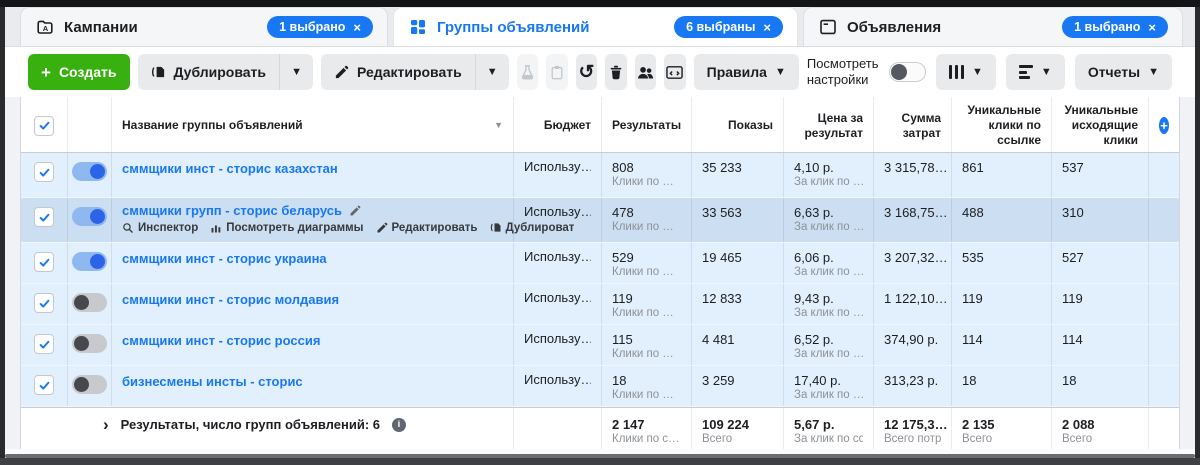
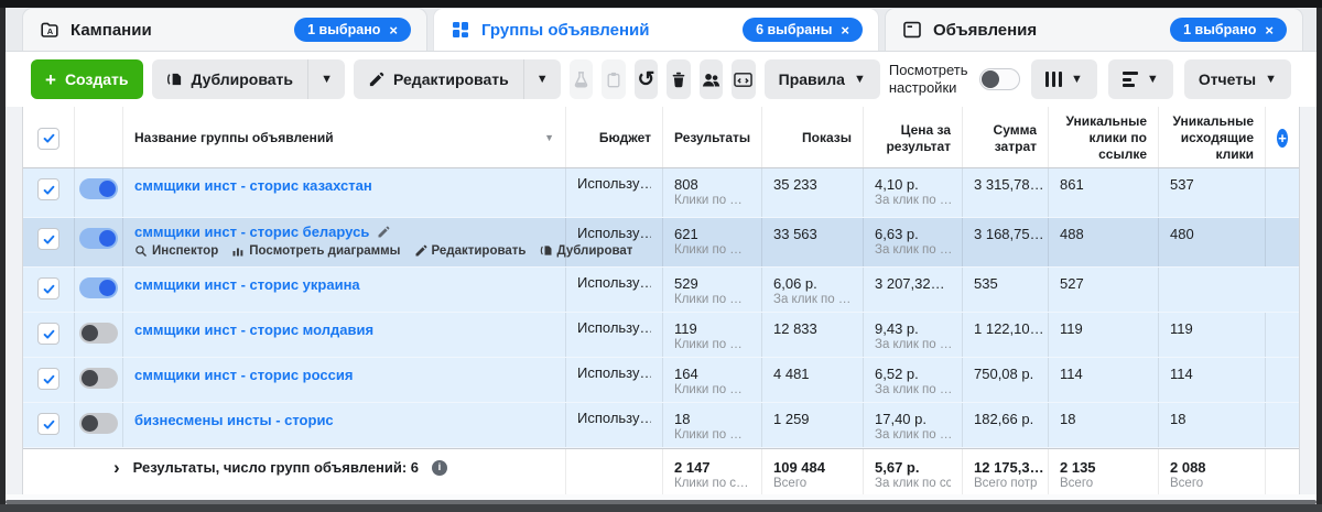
  A
  Кампании
  1 выбрано
  ×
  Группы объявлений
  6 выбраны
  ×
  Объявления
  1 выбрано
  ×
  +
  Создать
  Дублировать
  ▼
  Редактировать
  ▼
  ↺
  Правила
  ▼
  Посмотреть
  настройки
  ▼
  ▼
  Отчеты
  ▼
  Название группы объявлений
  ▼
  Бюджет
  Результаты
  Показы
  Цена за результат
  Сумма затрат
  Уникальные клики по ссылке
  Уникальные исходящие клики
  +
  сммщики инст - сторис казахстан
  Использу…
  808
  Клики по …
  35 233
  4,10 р.
  За клик по …
  3 315,78…
  861
  537
- сммщики групп - сторис беларусь
+ сммщики инст - сторис беларусь
  Инспектор
  Посмотреть диаграммы
  Редактировать
  Дублироват
  Использу…
- 478
+ 621
  Клики по …
  33 563
  6,63 р.
  За клик по …
  3 168,75…
  488
- 310
+ 480
  сммщики инст - сторис украина
  Использу…
  529
  Клики по …
- 19 465
  6,06 р.
  За клик по …
  3 207,32…
  535
  527
  сммщики инст - сторис молдавия
  Использу…
  119
  Клики по …
  12 833
  9,43 р.
  За клик по …
  1 122,10…
  119
  119
  сммщики инст - сторис россия
  Использу…
- 115
+ 164
  Клики по …
  4 481
  6,52 р.
  За клик по …
- 374,90 р.
+ 750,08 р.
  114
  114
  бизнесмены инсты - сторис
  Использу…
  18
  Клики по …
- 3 259
+ 1 259
  17,40 р.
  За клик по …
- 313,23 р.
+ 182,66 р.
  18
  18
  ›
  Результаты, число групп объявлений: 6
  i
  2 147
  Клики по с…
- 109 224
+ 109 484
  Всего
  5,67 р.
  За клик по сс
  12 175,3…
  Всего потр
  2 135
  Всего
  2 088
  Всего
